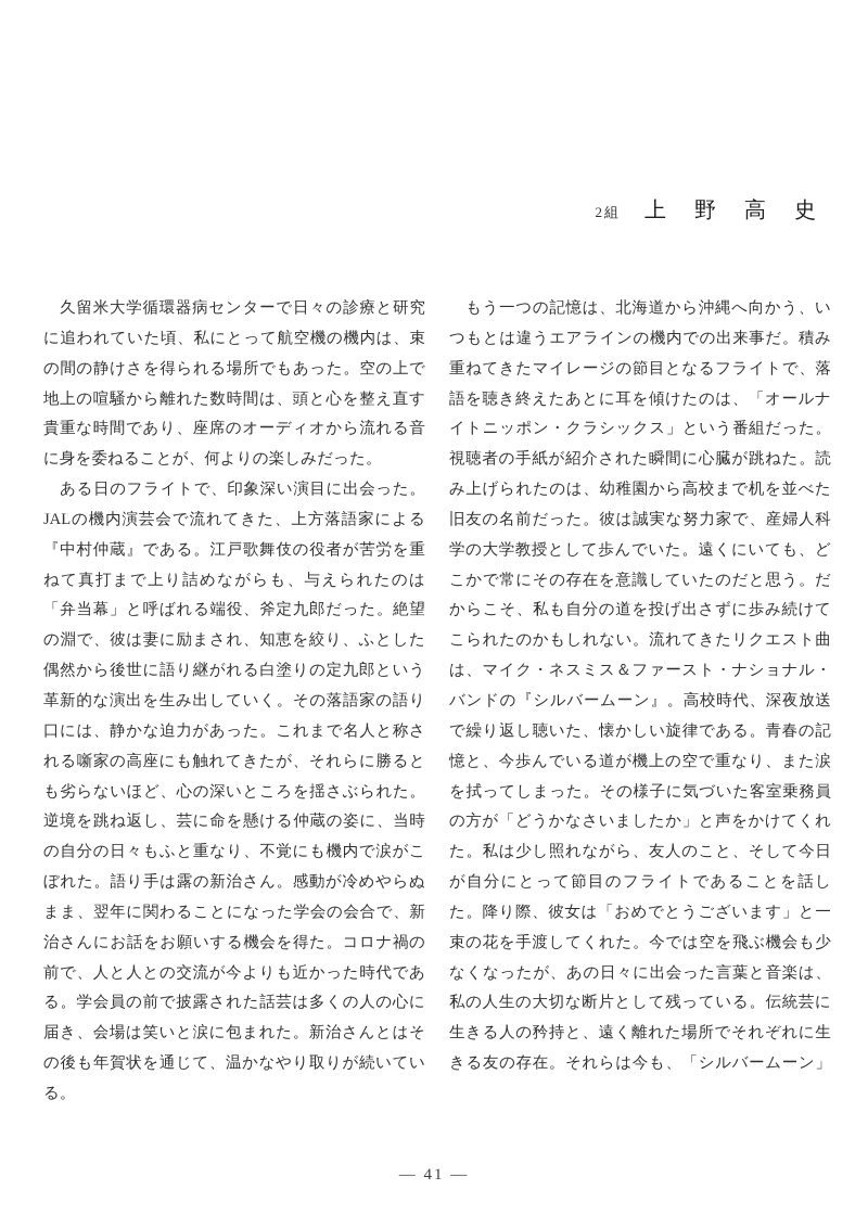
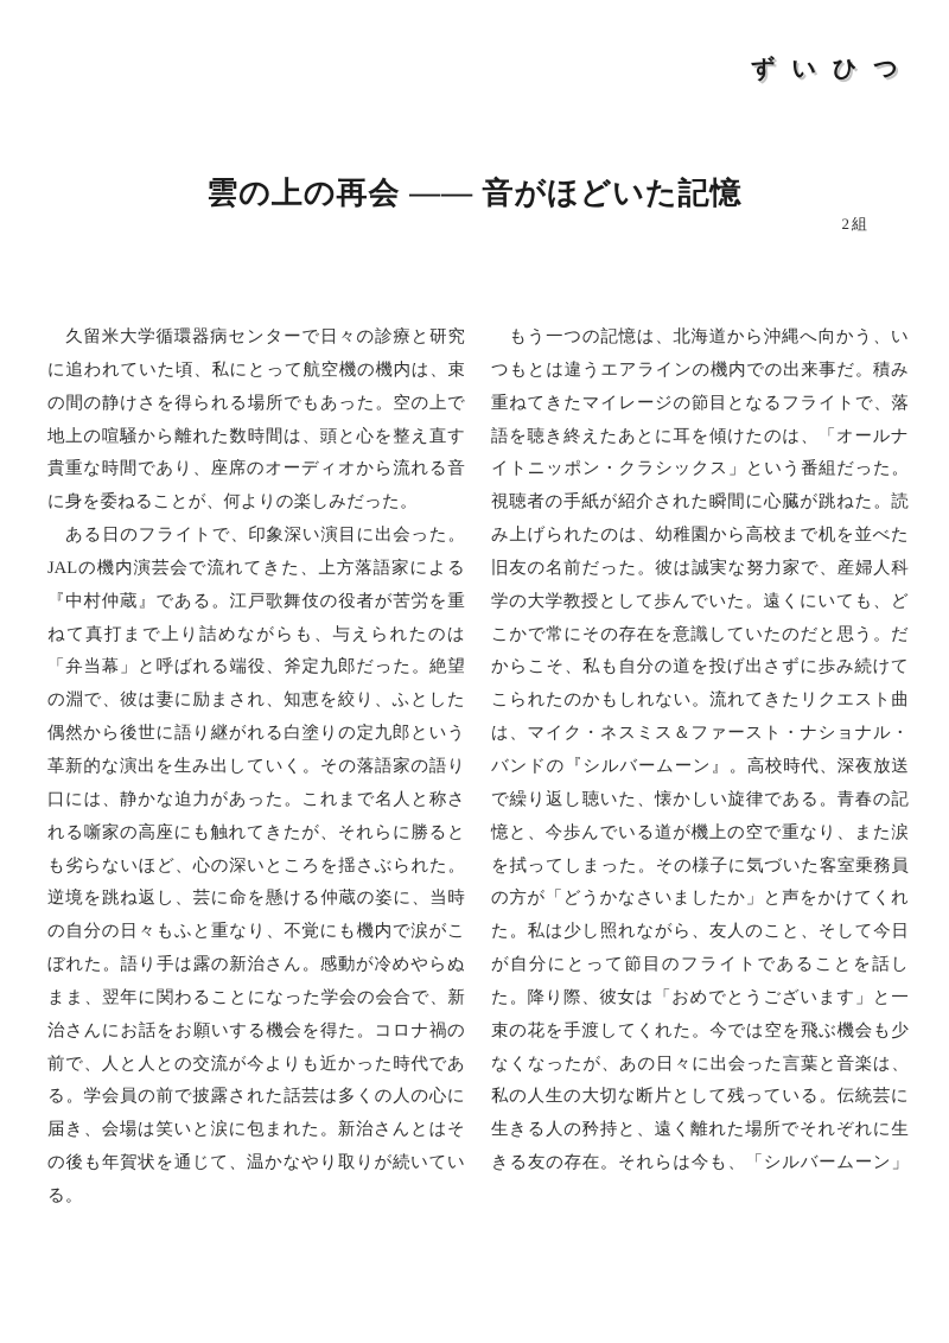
+ ずいひつ
+ 雲の上の再会 ―― 音がほどいた記憶
  2組
- 上 野 高 史
  久留米大学循環器病センターで日々の診療と研究に追われていた頃、私にとって航空機の機内は、束の間の静けさを得られる場所でもあった。空の上で地上の喧騒から離れた数時間は、頭と心を整え直す貴重な時間であり、座席のオーディオから流れる音に身を委ねることが、何よりの楽しみだった。
  ある日のフライトで、印象深い演目に出会った。JALの機内演芸会で流れてきた、上方落語家による『中村仲蔵』である。江戸歌舞伎の役者が苦労を重ねて真打まで上り詰めながらも、与えられたのは「弁当幕」と呼ばれる端役、斧定九郎だった。絶望の淵で、彼は妻に励まされ、知恵を絞り、ふとした偶然から後世に語り継がれる白塗りの定九郎という革新的な演出を生み出していく。その落語家の語り口には、静かな迫力があった。これまで名人と称される噺家の高座にも触れてきたが、それらに勝るとも劣らないほど、心の深いところを揺さぶられた。逆境を跳ね返し、芸に命を懸ける仲蔵の姿に、当時の自分の日々もふと重なり、不覚にも機内で涙がこぼれた。語り手は露の新治さん。感動が冷めやらぬまま、翌年に関わることになった学会の会合で、新治さんにお話をお願いする機会を得た。コロナ禍の前で、人と人との交流が今よりも近かった時代である。学会員の前で披露された話芸は多くの人の心に届き、会場は笑いと涙に包まれた。新治さんとはその後も年賀状を通じて、温かなやり取りが続いている。
  もう一つの記憶は、北海道から沖縄へ向かう、いつもとは違うエアラインの機内での出来事だ。積み重ねてきたマイレージの節目となるフライトで、落語を聴き終えたあとに耳を傾けたのは、「オールナイトニッポン・クラシックス」という番組だった。視聴者の手紙が紹介された瞬間に心臓が跳ねた。読み上げられたのは、幼稚園から高校まで机を並べた旧友の名前だった。彼は誠実な努力家で、産婦人科学の大学教授として歩んでいた。遠くにいても、どこかで常にその存在を意識していたのだと思う。だからこそ、私も自分の道を投げ出さずに歩み続けてこられたのかもしれない。流れてきたリクエスト曲は、マイク・ネスミス＆ファースト・ナショナル・バンドの『シルバームーン』。高校時代、深夜放送で繰り返し聴いた、懐かしい旋律である。青春の記憶と、今歩んでいる道が機上の空で重なり、また涙を拭ってしまった。その様子に気づいた客室乗務員の方が「どうかなさいましたか」と声をかけてくれた。私は少し照れながら、友人のこと、そして今日が自分にとって節目のフライトであることを話した。降り際、彼女は「おめでとうございます」と一束の花を手渡してくれた。今では空を飛ぶ機会も少なくなったが、あの日々に出会った言葉と音楽は、私の人生の大切な断片として残っている。伝統芸に生きる人の矜持と、遠く離れた場所でそれぞれに生きる友の存在。それらは今も、「シルバームーン」
- ― 41 ―
